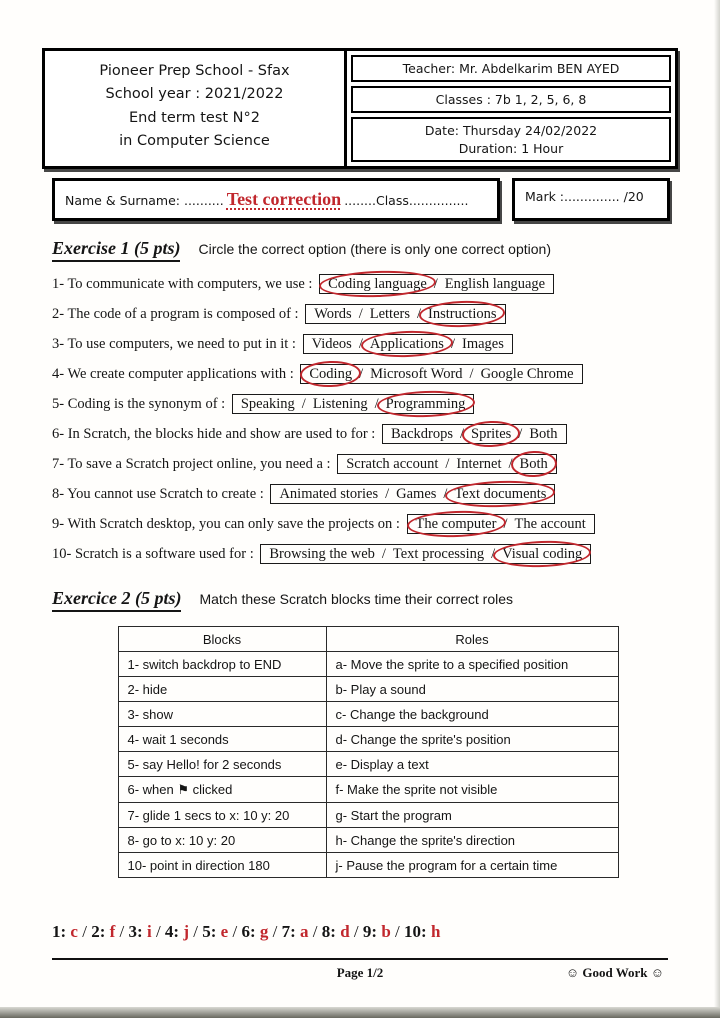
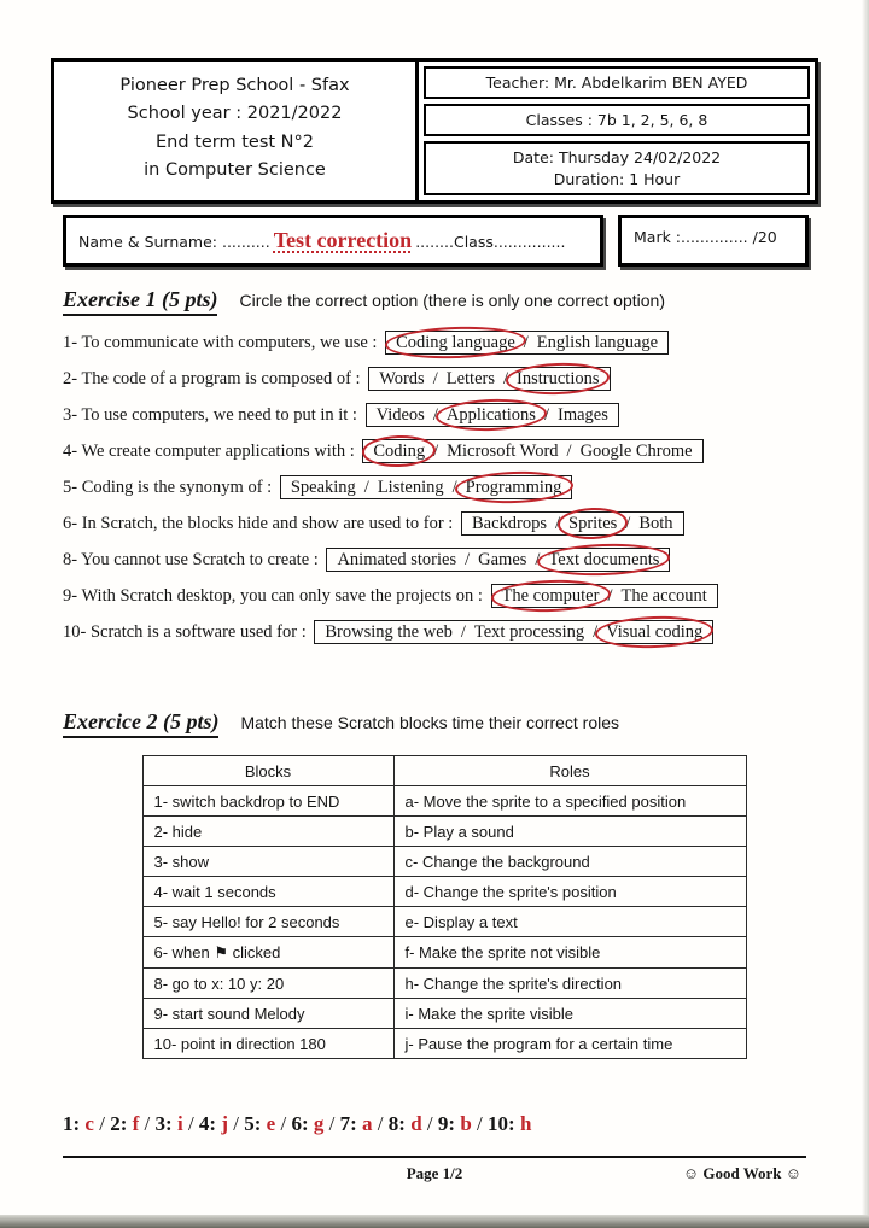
  Pioneer Prep School - Sfax
  School year : 2021/2022
  End term test N°2
  in Computer Science
  Teacher: Mr. Abdelkarim BEN AYED
  Classes : 7b 1, 2, 5, 6, 8
  Date: Thursday 24/02/2022
  Duration: 1 Hour
  Name & Surname: .......... Test correction ........Class...............
  Mark :.............. /20
  Exercise 1 (5 pts) Circle the correct option (there is only one correct option)
  1- To communicate with computers, we use : Coding language / English language
  2- The code of a program is composed of : Words / Letters / Instructions
  3- To use computers, we need to put in it : Videos / Applications / Images
  4- We create computer applications with : Coding / Microsoft Word / Google Chrome
  5- Coding is the synonym of : Speaking / Listening / Programming
  6- In Scratch, the blocks hide and show are used to for : Backdrops / Sprites / Both
- 7- To save a Scratch project online, you need a : Scratch account / Internet / Both
  8- You cannot use Scratch to create : Animated stories / Games / Text documents
  9- With Scratch desktop, you can only save the projects on : The computer / The account
  10- Scratch is a software used for : Browsing the web / Text processing / Visual coding
  Exercice 2 (5 pts) Match these Scratch blocks time their correct roles
  Blocks	Roles
  1- switch backdrop to END	a- Move the sprite to a specified position
  2- hide	b- Play a sound
  3- show	c- Change the background
  4- wait 1 seconds	d- Change the sprite's position
  5- say Hello! for 2 seconds	e- Display a text
  6- when ⚑ clicked	f- Make the sprite not visible
- 7- glide 1 secs to x: 10 y: 20	g- Start the program
  8- go to x: 10 y: 20	h- Change the sprite's direction
+ 9- start sound Melody	i- Make the sprite visible
  10- point in direction 180	j- Pause the program for a certain time
  1: c / 2: f / 3: i / 4: j / 5: e / 6: g / 7: a / 8: d / 9: b / 10: h
  Page 1/2
  ☺ Good Work ☺
